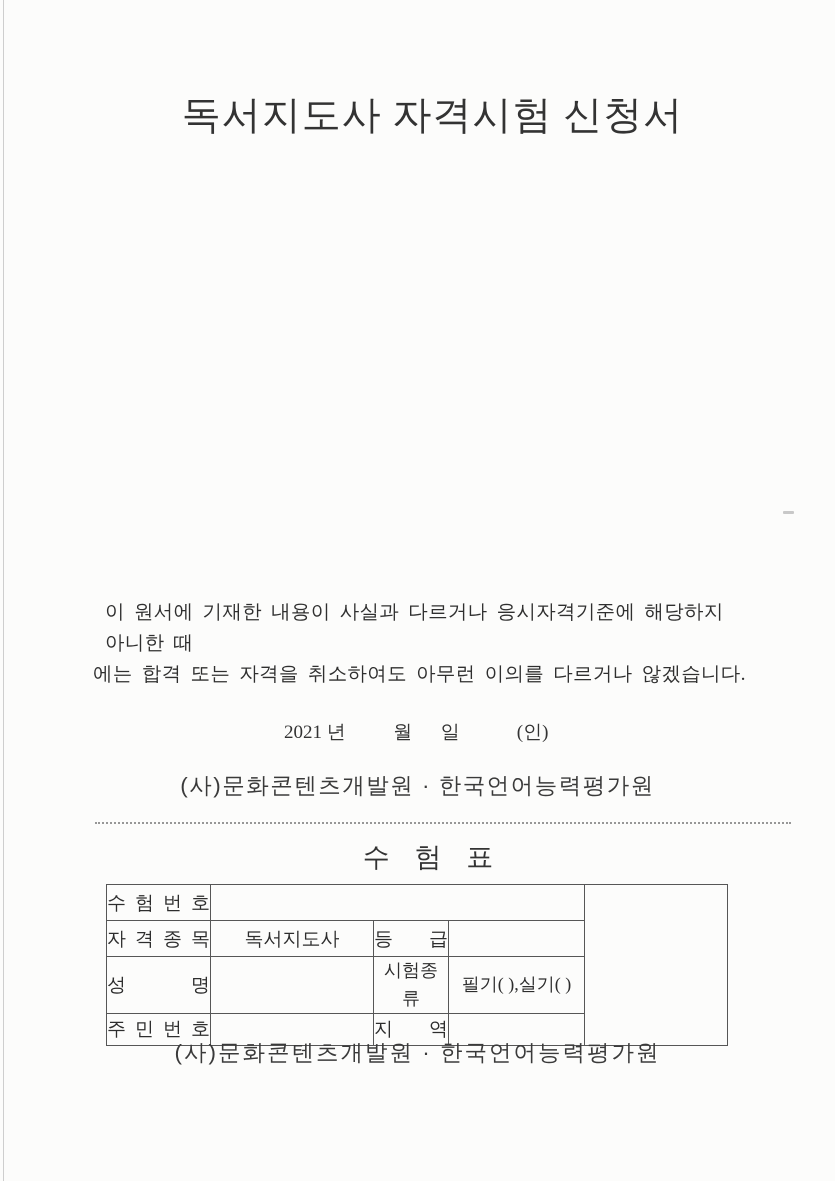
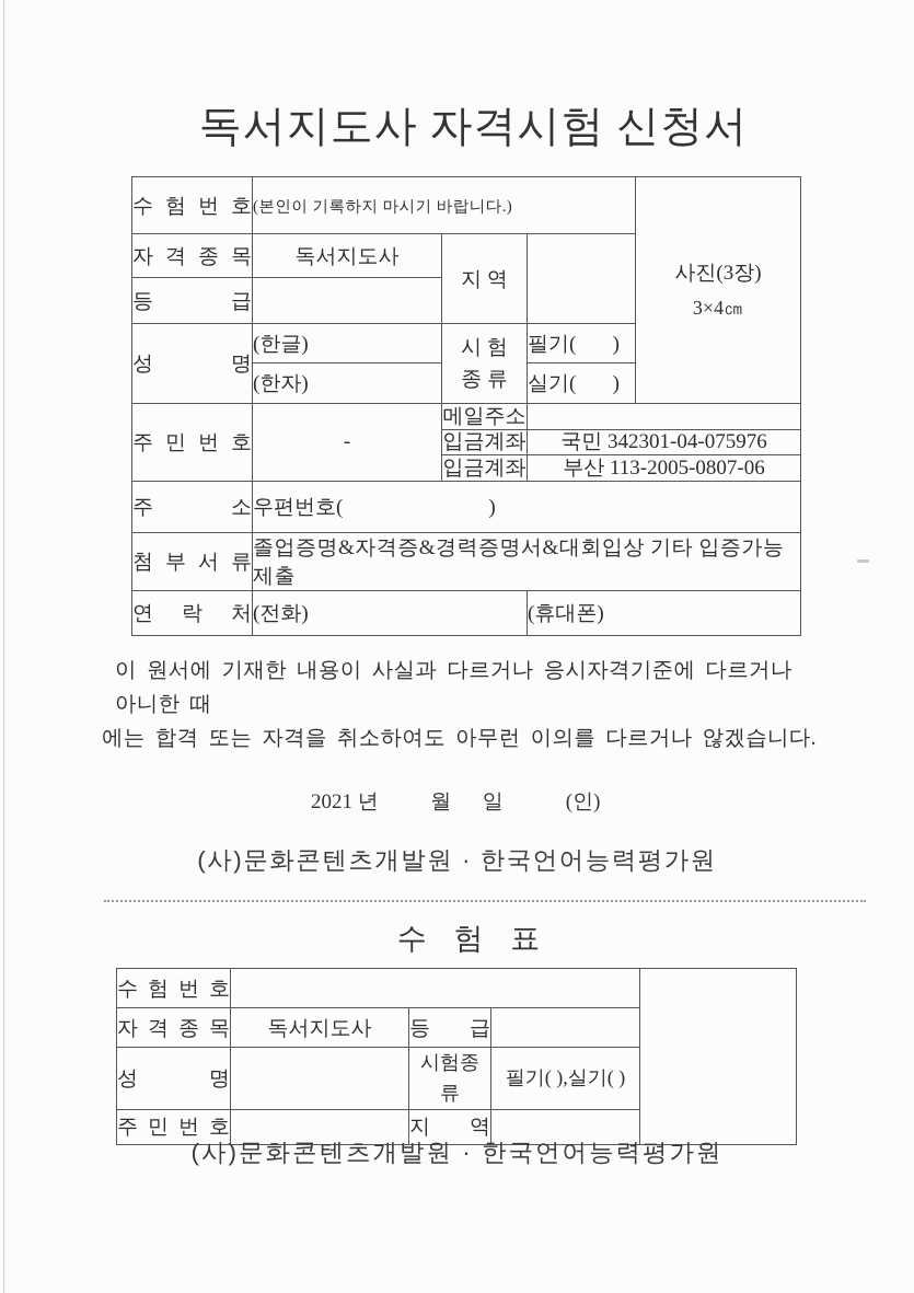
  독서지도사 자격시험 신청서
+ 수 험 번 호	(본인이 기록하지 마시기 바랍니다.)	사진(3장) 3×4㎝
+ 자 격 종 목	독서지도사	지 역
+ 등 급
+ 성 명	(한글)	시 험 종 류	필기( )
+ (한자)	실기( )
+ 주 민 번 호	-	메일주소
+ 입금계좌	국민 342301-04-075976
+ 입금계좌	부산 113-2005-0807-06
+ 주 소	우편번호( )
+ 첨 부 서 류	졸업증명&자격증&경력증명서&대회입상 기타 입증가능 제출
+ 연 락 처	(전화)	(휴대폰)
- 이 원서에 기재한 내용이 사실과 다르거나 응시자격기준에 해당하지 아니한 때
+ 이 원서에 기재한 내용이 사실과 다르거나 응시자격기준에 다르거나 아니한 때
  에는 합격 또는 자격을 취소하여도 아무런 이의를 다르거나 않겠습니다.
  2021 년 월 일 (인)
  (사)문화콘텐츠개발원 · 한국언어능력평가원
  수 험 표
  수 험 번 호
  자 격 종 목	독서지도사	등 급
  성 명		시험종 류	필기( ),실기( )
  주 민 번 호		지 역
  (사)문화콘텐츠개발원 · 한국언어능력평가원
